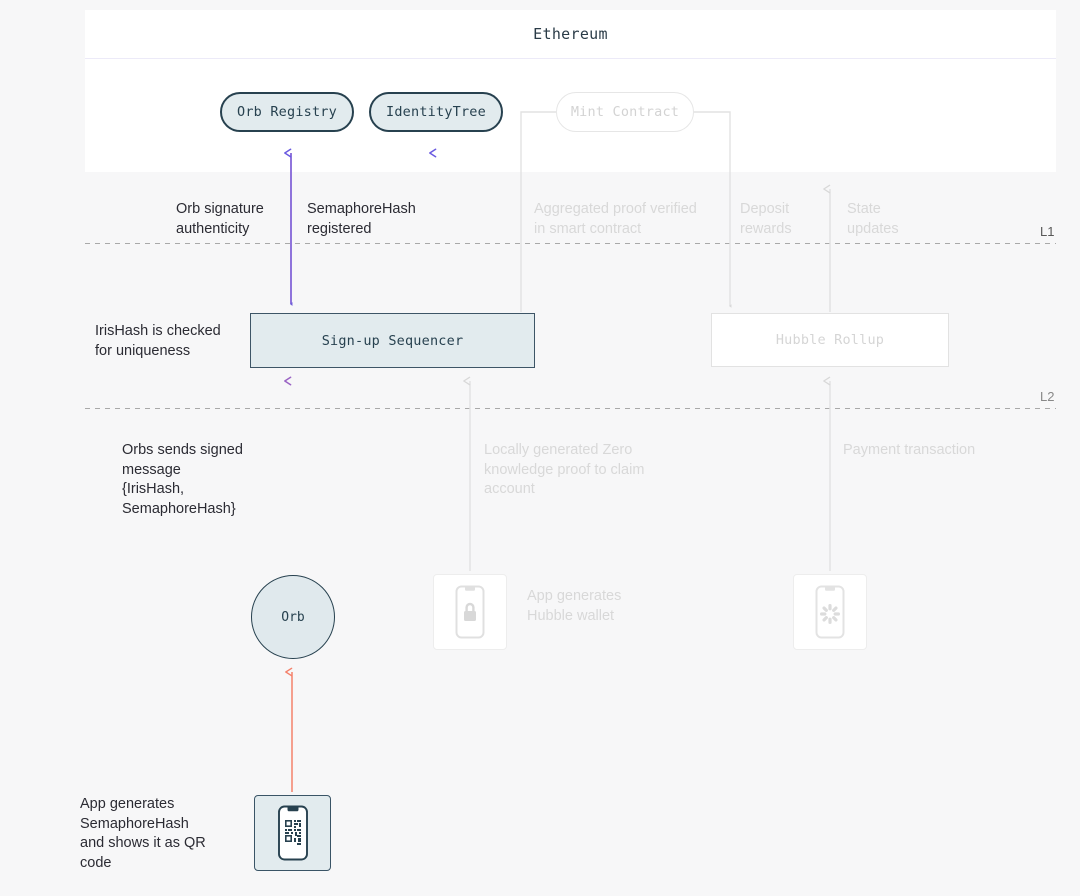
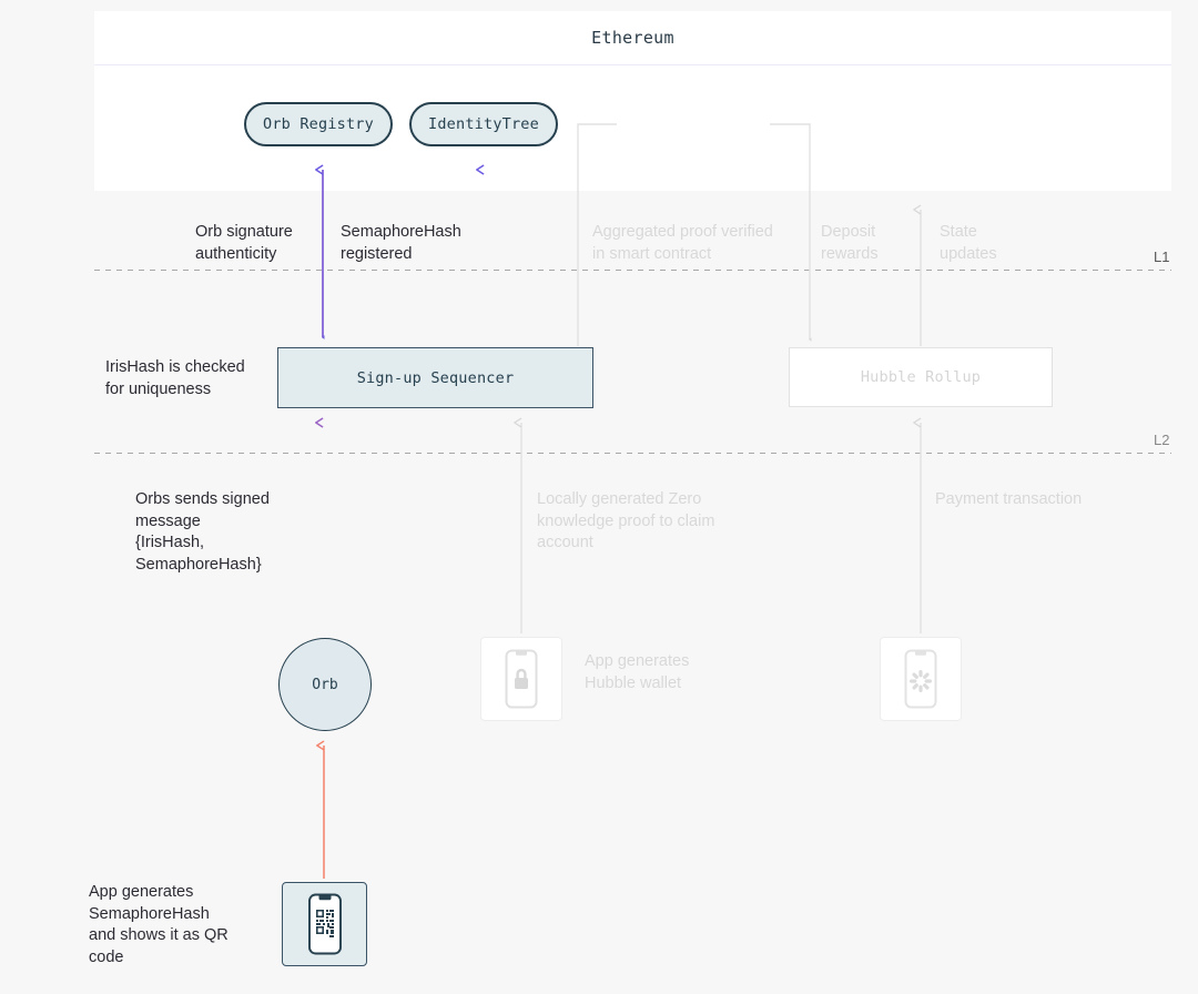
  Ethereum
  Orb Registry
  IdentityTree
- Mint Contract
  L1
  L2
  Orb signature
  authenticity
  SemaphoreHash
  registered
  Aggregated proof verified
  in smart contract
  Deposit
  rewards
  State
  updates
  IrisHash is checked
  for uniqueness
  Sign-up Sequencer
  Hubble Rollup
  Orbs sends signed
  message
  {IrisHash,
  SemaphoreHash}
  Locally generated Zero
  knowledge proof to claim
  account
  Payment transaction
  Orb
  App generates
  Hubble wallet
  App generates
  SemaphoreHash
  and shows it as QR
  code
